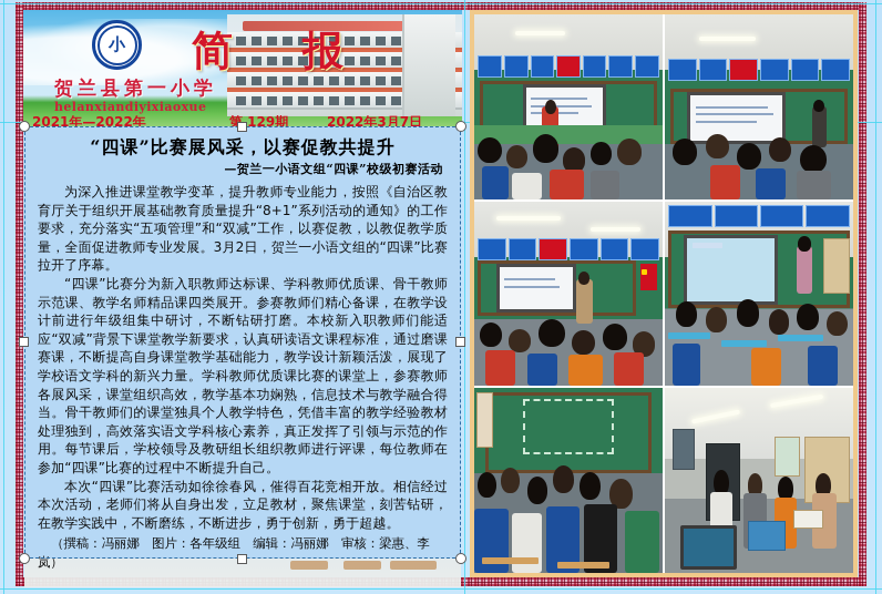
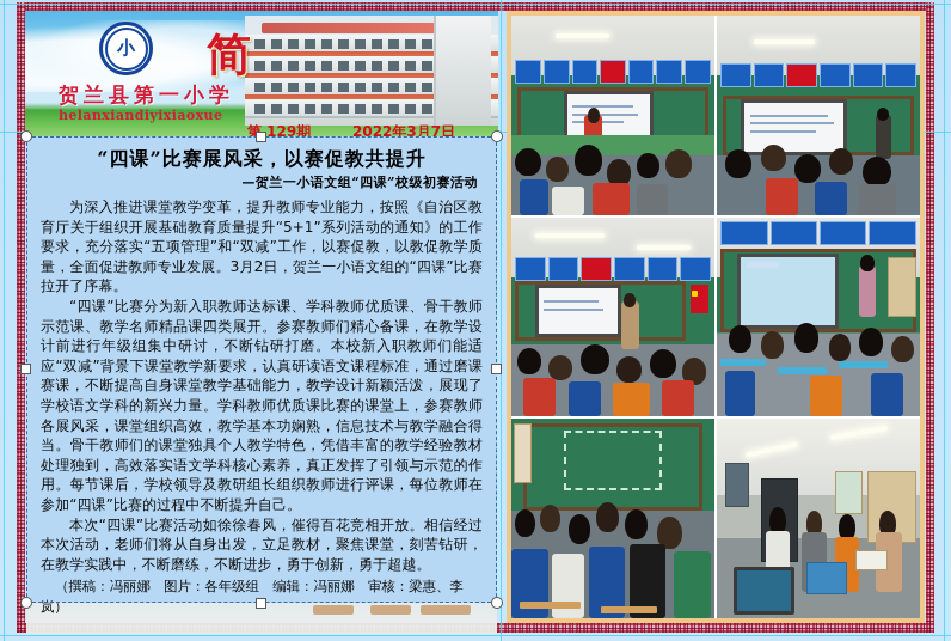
  小
  简
- 报
  贺兰县第一小学
  helanxiandiyixiaoxue
- 2021年—2022年
  第 129期
  2022年3月7日
  “四课”比赛展风采，以赛促教共提升
  —贺兰一小语文组“四课”校级初赛活动
- 为深入推进课堂教学变革，提升教师专业能力，按照《自治区教育厅关于组织开展基础教育质量提升“8+1”系列活动的通知》的工作要求，充分落实“五项管理”和“双减”工作，以赛促教，以教促教学质量，全面促进教师专业发展。3月2日，贺兰一小语文组的“四课”比赛拉开了序幕。
+ 为深入推进课堂教学变革，提升教师专业能力，按照《自治区教育厅关于组织开展基础教育质量提升“5+1”系列活动的通知》的工作要求，充分落实“五项管理”和“双减”工作，以赛促教，以教促教学质量，全面促进教师专业发展。3月2日，贺兰一小语文组的“四课”比赛拉开了序幕。
  “四课”比赛分为新入职教师达标课、学科教师优质课、骨干教师示范课、教学名师精品课四类展开。参赛教师们精心备课，在教学设计前进行年级组集中研讨，不断钻研打磨。本校新入职教师们能适应“双减”背景下课堂教学新要求，认真研读语文课程标准，通过磨课赛课，不断提高自身课堂教学基础能力，教学设计新颖活泼，展现了学校语文学科的新兴力量。学科教师优质课比赛的课堂上，参赛教师各展风采，课堂组织高效，教学基本功娴熟，信息技术与教学融合得当。骨干教师们的课堂独具个人教学特色，凭借丰富的教学经验教材处理独到，高效落实语文学科核心素养，真正发挥了引领与示范的作用。每节课后，学校领导及教研组长组织教师进行评课，每位教师在参加“四课”比赛的过程中不断提升自己。
  本次“四课”比赛活动如徐徐春风，催得百花竞相开放。相信经过本次活动，老师们将从自身出发，立足教材，聚焦课堂，刻苦钻研，在教学实践中，不断磨练，不断进步，勇于创新，勇于超越。
  （撰稿：冯丽娜 图片：各年级组 编辑：冯丽娜 审核：梁惠、李岚）
